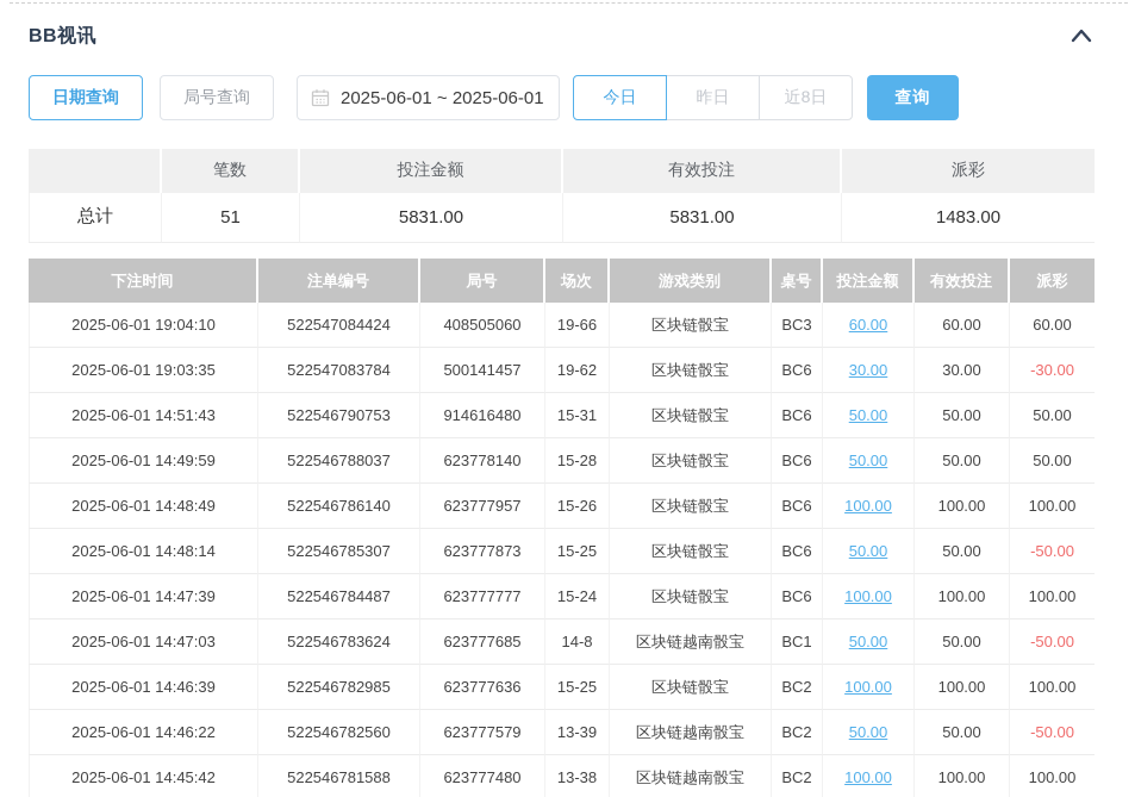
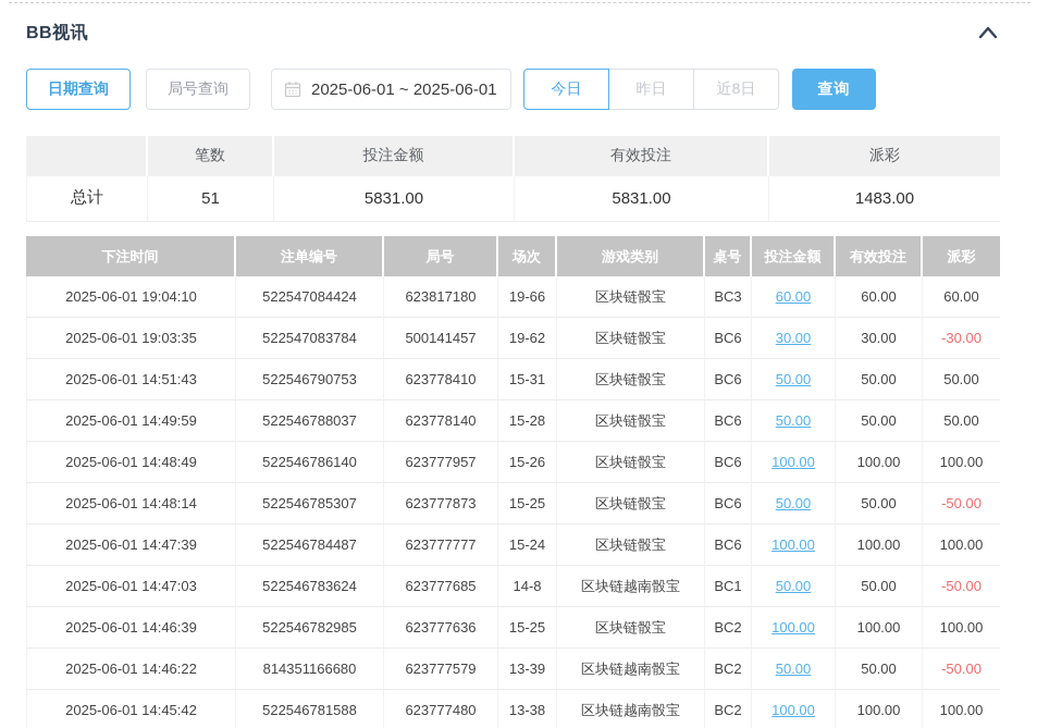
  BB视讯
  日期查询
  局号查询
  2025-06-01 ~ 2025-06-01
  今日
  昨日
  近8日
  查询
  	笔数	投注金额	有效投注	派彩
  总计	51	5831.00	5831.00	1483.00
  下注时间	注单编号	局号	场次	游戏类别	桌号	投注金额	有效投注	派彩
- 2025-06-01 19:04:10	522547084424	408505060	19-66	区块链骰宝	BC3	60.00	60.00	60.00
+ 2025-06-01 19:04:10	522547084424	623817180	19-66	区块链骰宝	BC3	60.00	60.00	60.00
  2025-06-01 19:03:35	522547083784	500141457	19-62	区块链骰宝	BC6	30.00	30.00	-30.00
- 2025-06-01 14:51:43	522546790753	914616480	15-31	区块链骰宝	BC6	50.00	50.00	50.00
+ 2025-06-01 14:51:43	522546790753	623778410	15-31	区块链骰宝	BC6	50.00	50.00	50.00
  2025-06-01 14:49:59	522546788037	623778140	15-28	区块链骰宝	BC6	50.00	50.00	50.00
  2025-06-01 14:48:49	522546786140	623777957	15-26	区块链骰宝	BC6	100.00	100.00	100.00
  2025-06-01 14:48:14	522546785307	623777873	15-25	区块链骰宝	BC6	50.00	50.00	-50.00
  2025-06-01 14:47:39	522546784487	623777777	15-24	区块链骰宝	BC6	100.00	100.00	100.00
  2025-06-01 14:47:03	522546783624	623777685	14-8	区块链越南骰宝	BC1	50.00	50.00	-50.00
  2025-06-01 14:46:39	522546782985	623777636	15-25	区块链骰宝	BC2	100.00	100.00	100.00
- 2025-06-01 14:46:22	522546782560	623777579	13-39	区块链越南骰宝	BC2	50.00	50.00	-50.00
+ 2025-06-01 14:46:22	814351166680	623777579	13-39	区块链越南骰宝	BC2	50.00	50.00	-50.00
  2025-06-01 14:45:42	522546781588	623777480	13-38	区块链越南骰宝	BC2	100.00	100.00	100.00
